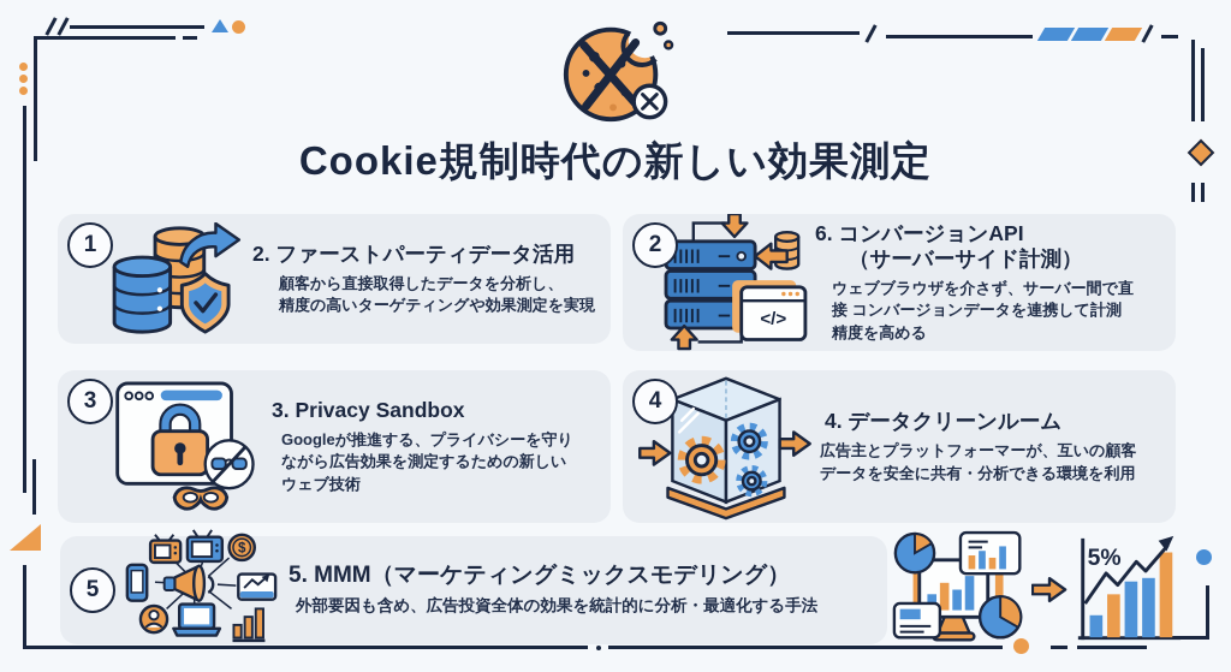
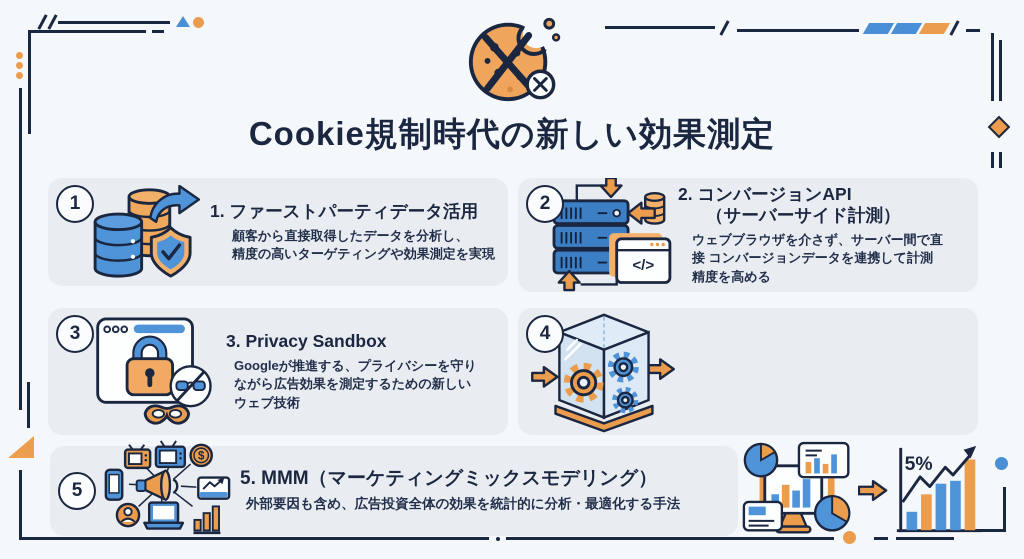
  Cookie規制時代の新しい効果測定
  1
- 2. ファーストパーティデータ活用
+ 1. ファーストパーティデータ活用
  顧客から直接取得したデータを分析し、
  精度の高いターゲティングや効果測定を実現
  2
  </>
- 6. コンバージョンAPI
+ 2. コンバージョンAPI
  （サーバーサイド計測）
  ウェブブラウザを介さず、サーバー間で直
  接 コンバージョンデータを連携して計測
  精度を高める
  3
  3. Privacy Sandbox
  Googleが推進する、プライバシーを守り
  ながら広告効果を測定するための新しい
  ウェブ技術
  4
- 4. データクリーンルーム
- 広告主とプラットフォーマーが、互いの顧客
- データを安全に共有・分析できる環境を利用
  5
  $
  5. MMM（マーケティングミックスモデリング）
  外部要因も含め、広告投資全体の効果を統計的に分析・最適化する手法
  5%
